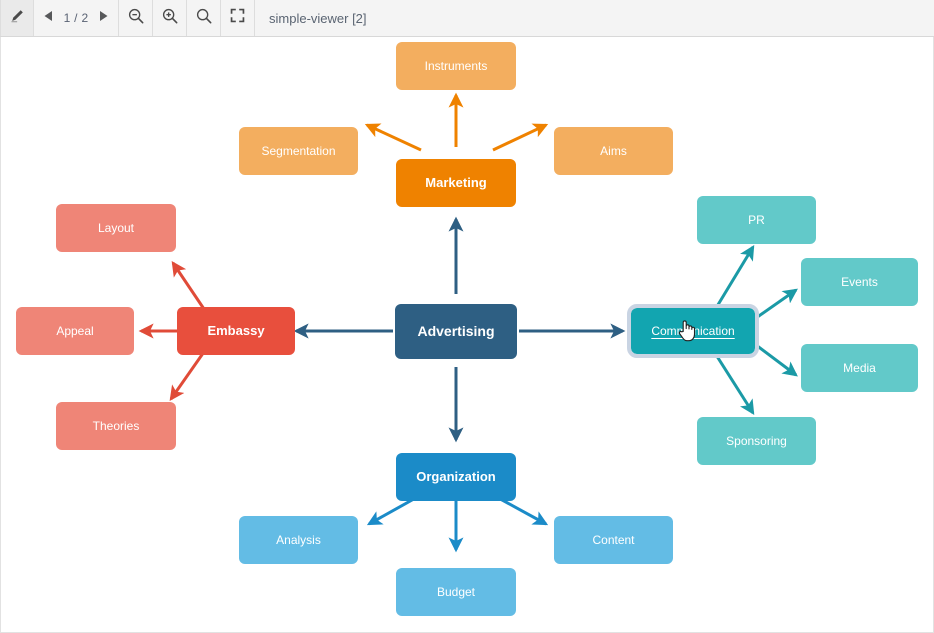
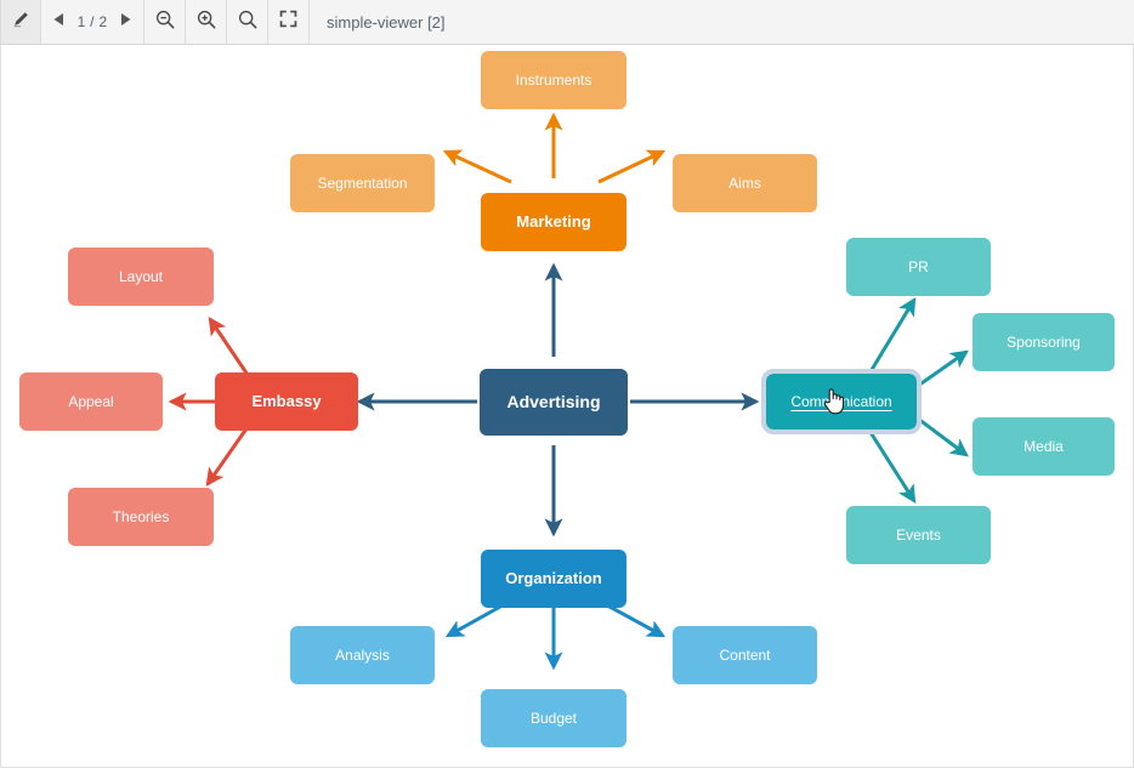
  1 / 2
  simple-viewer [2]
  Advertising
  Marketing
  Segmentation
  Instruments
  Aims
  Embassy
  Layout
  Appeal
  Theories
  Commnication
  PR
- Events
+ Sponsoring
  Media
- Sponsoring
+ Events
  Organization
  Analysis
  Budget
  Content
